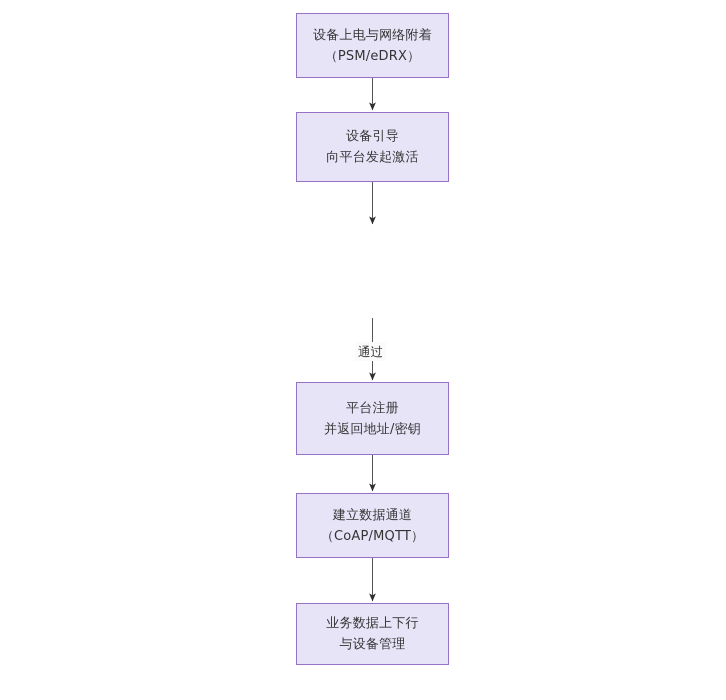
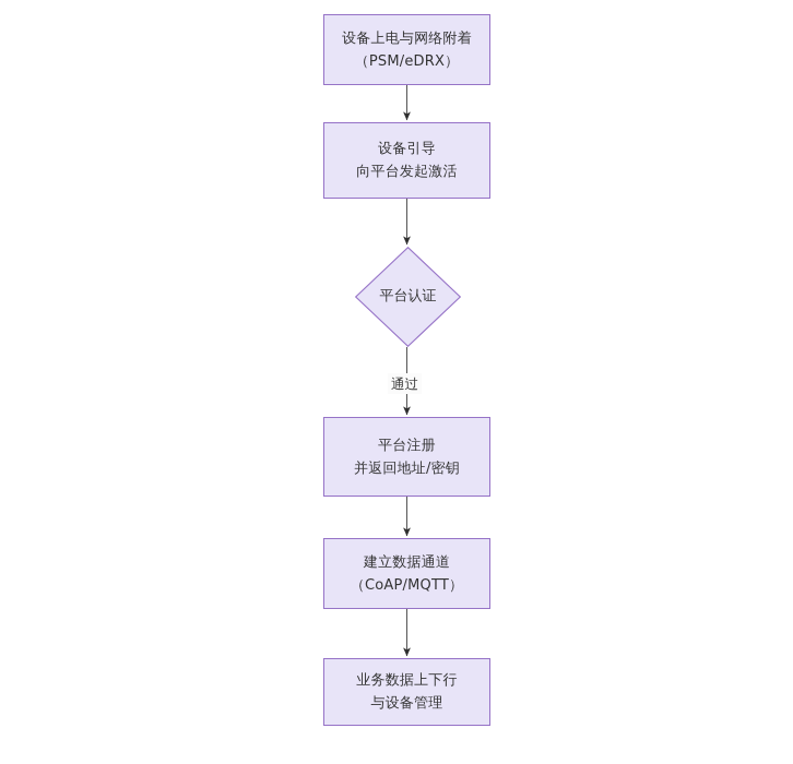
  设备上电与网络附着
  （PSM/eDRX）
  设备引导
  向平台发起激活
+ 平台认证
  通过
  平台注册
  并返回地址/密钥
  建立数据通道
  （CoAP/MQTT）
  业务数据上下行
  与设备管理
